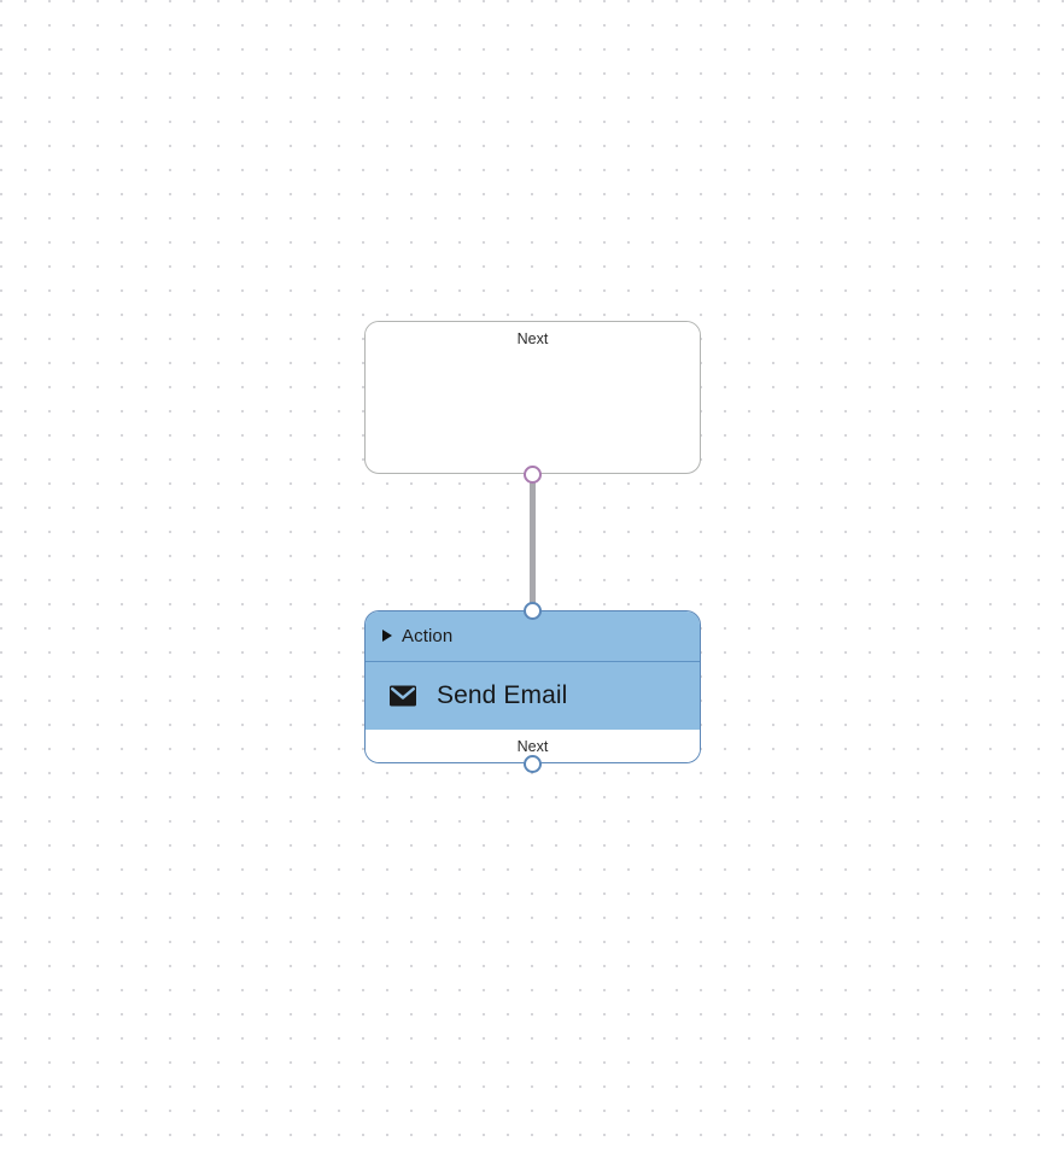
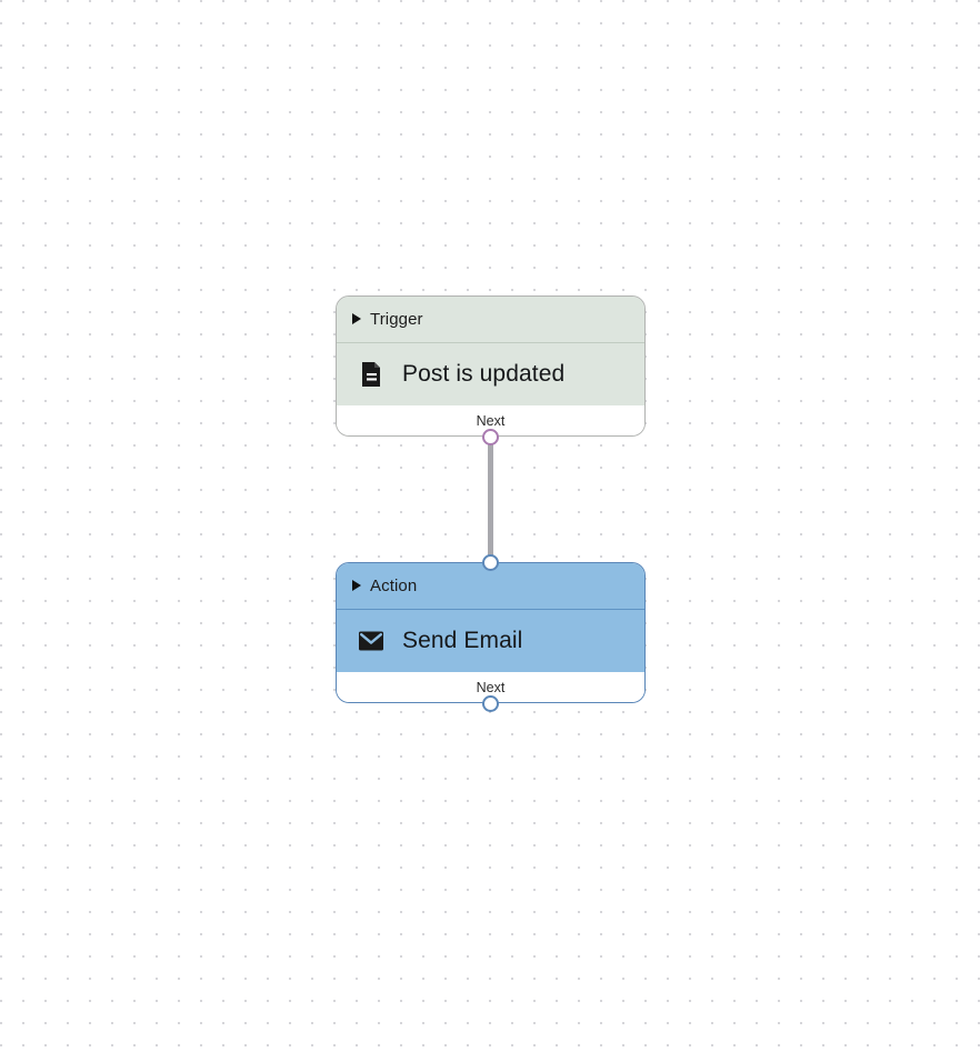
+ Trigger
+ Post is updated
  Next
  Action
  Send Email
  Next
